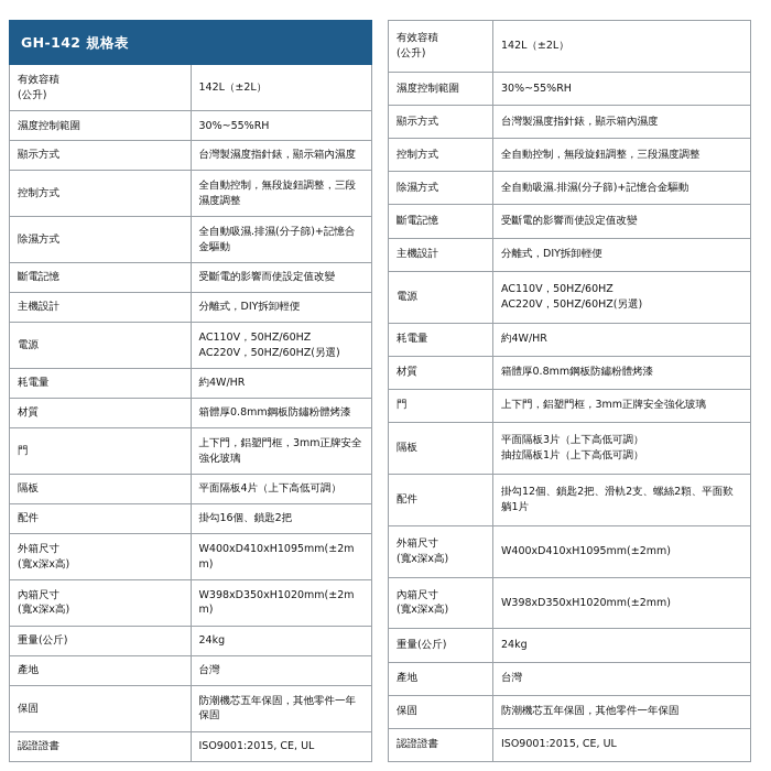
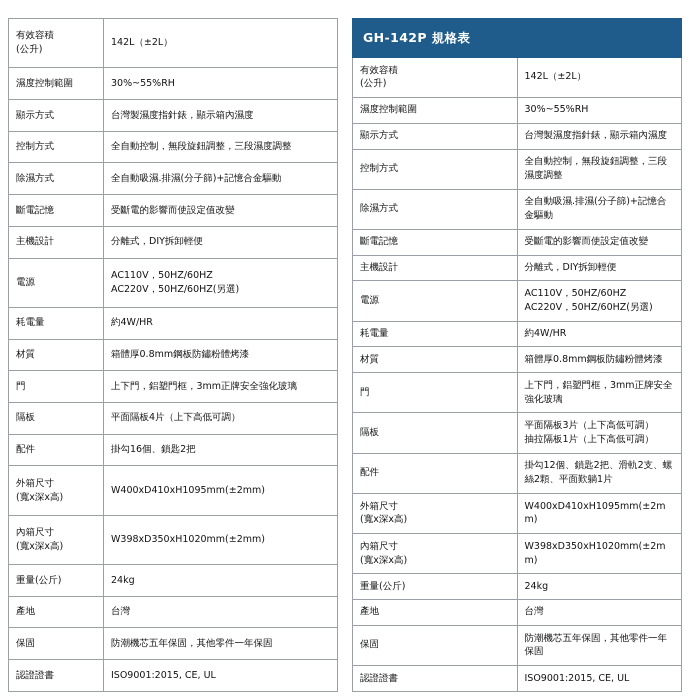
- GH-142 規格表
  有效容積(公升)	142L（±2L）
  濕度控制範圍	30%~55%RH
  顯示方式	台灣製濕度指針錶，顯示箱內濕度
  控制方式	全自動控制，無段旋鈕調整，三段濕度調整
  除濕方式	全自動吸濕.排濕(分子篩)+記憶合金驅動
  斷電記憶	受斷電的影響而使設定值改變
  主機設計	分離式，DIY拆卸輕便
  電源	AC110V，50HZ/60HZAC220V，50HZ/60HZ(另選)
  耗電量	約4W/HR
  材質	箱體厚0.8mm鋼板防鏽粉體烤漆
  門	上下門，鋁塑門框，3mm正牌安全強化玻璃
  隔板	平面隔板4片（上下高低可調）
  配件	掛勾16個、鎖匙2把
  外箱尺寸(寬x深x高)	W400xD410xH1095mm(±2mm)
  內箱尺寸(寬x深x高)	W398xD350xH1020mm(±2mm)
  重量(公斤)	24kg
  產地	台灣
  保固	防潮機芯五年保固，其他零件一年保固
  認證證書	ISO9001:2015, CE, UL
+ GH-142P 規格表
  有效容積(公升)	142L（±2L）
  濕度控制範圍	30%~55%RH
  顯示方式	台灣製濕度指針錶，顯示箱內濕度
  控制方式	全自動控制，無段旋鈕調整，三段濕度調整
  除濕方式	全自動吸濕.排濕(分子篩)+記憶合金驅動
  斷電記憶	受斷電的影響而使設定值改變
  主機設計	分離式，DIY拆卸輕便
  電源	AC110V，50HZ/60HZAC220V，50HZ/60HZ(另選)
  耗電量	約4W/HR
  材質	箱體厚0.8mm鋼板防鏽粉體烤漆
  門	上下門，鋁塑門框，3mm正牌安全強化玻璃
  隔板	平面隔板3片（上下高低可調）抽拉隔板1片（上下高低可調）
  配件	掛勾12個、鎖匙2把、滑軌2支、螺絲2顆、平面歎躺1片
  外箱尺寸(寬x深x高)	W400xD410xH1095mm(±2mm)
  內箱尺寸(寬x深x高)	W398xD350xH1020mm(±2mm)
  重量(公斤)	24kg
  產地	台灣
  保固	防潮機芯五年保固，其他零件一年保固
  認證證書	ISO9001:2015, CE, UL
